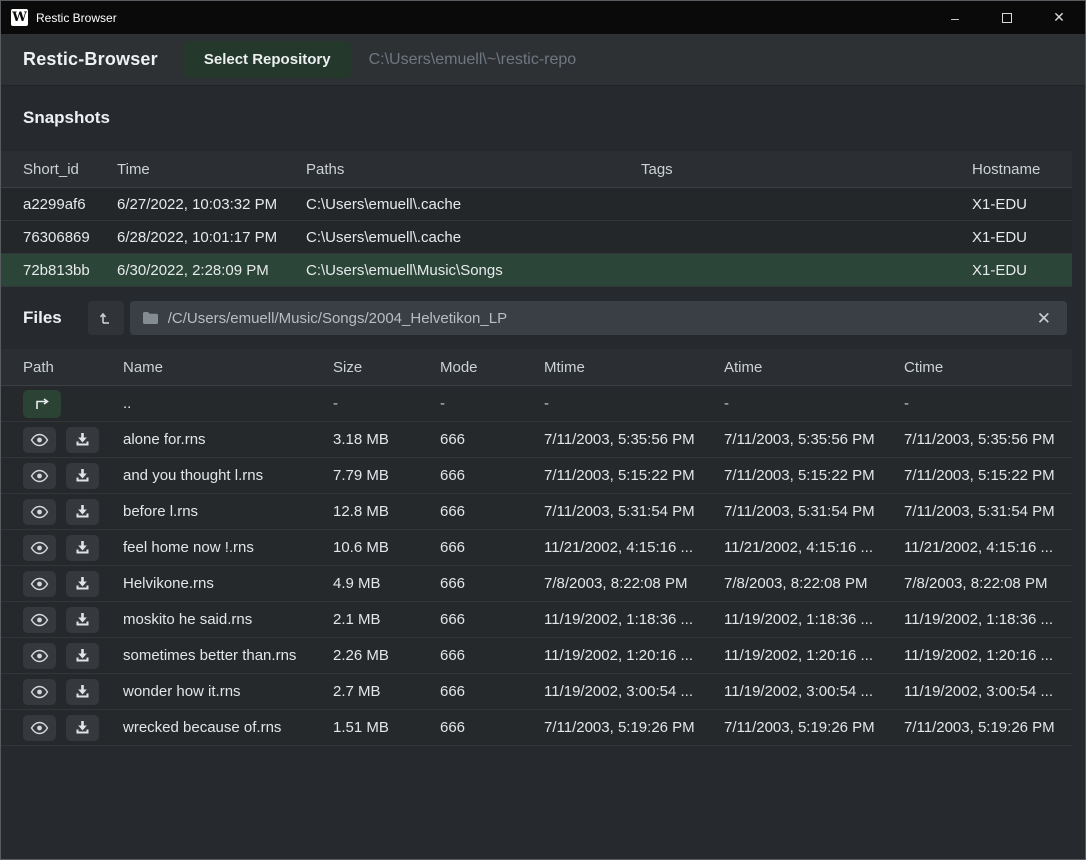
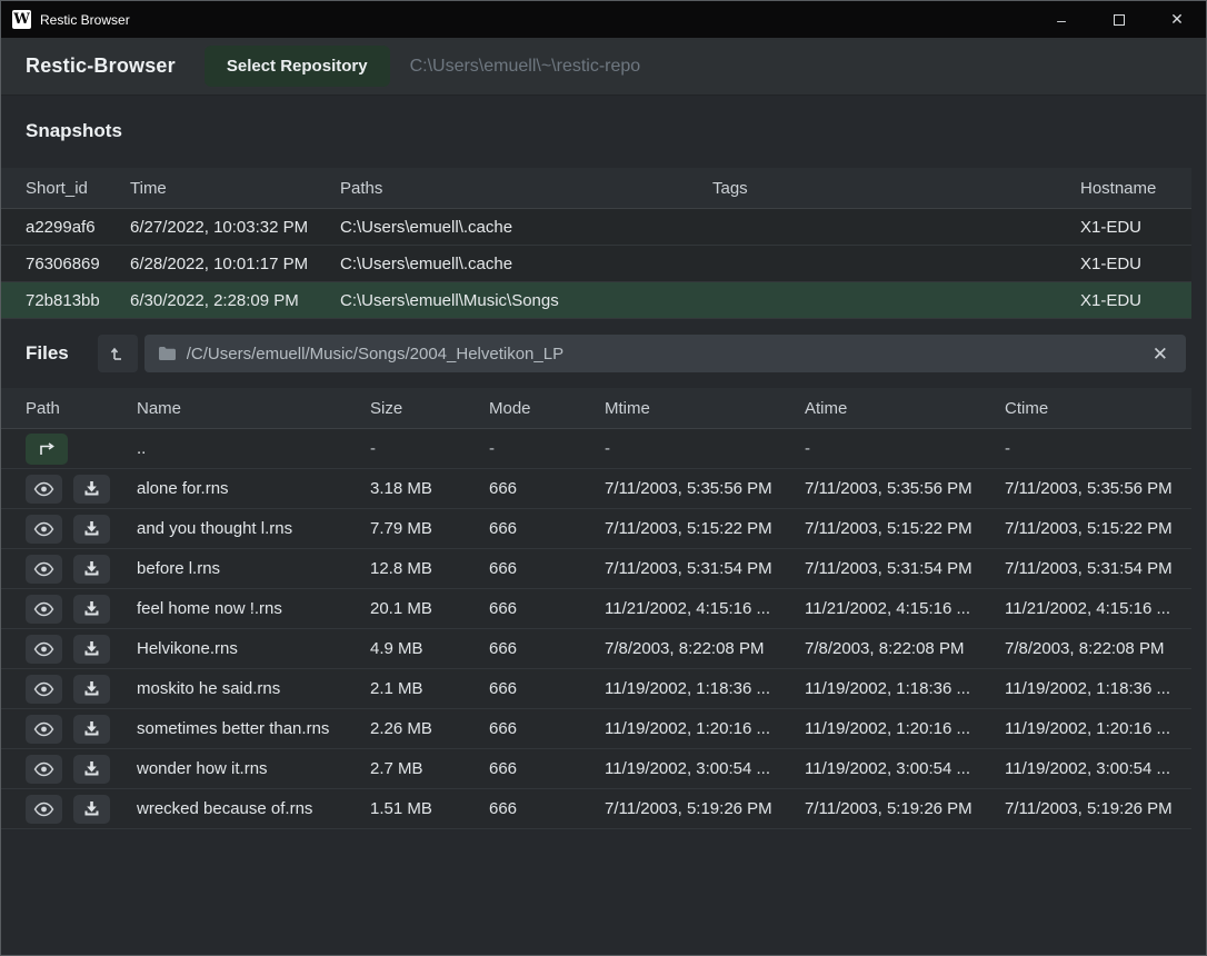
  W
  Restic Browser
  –
  ✕
  Restic-Browser
  Select Repository
  C:\Users\emuell\~\restic-repo
  Snapshots
  Short_id
  Time
  Paths
  Tags
  Hostname
  a2299af6
  6/27/2022, 10:03:32 PM
  C:\Users\emuell\.cache
  X1-EDU
  76306869
  6/28/2022, 10:01:17 PM
  C:\Users\emuell\.cache
  X1-EDU
  72b813bb
  6/30/2022, 2:28:09 PM
  C:\Users\emuell\Music\Songs
  X1-EDU
  Files
  /C/Users/emuell/Music/Songs/2004_Helvetikon_LP
  ✕
  Path
  Name
  Size
  Mode
  Mtime
  Atime
  Ctime
  ..
  -
  -
  -
  -
  -
  alone for.rns
  3.18 MB
  666
  7/11/2003, 5:35:56 PM
  7/11/2003, 5:35:56 PM
  7/11/2003, 5:35:56 PM
  and you thought l.rns
  7.79 MB
  666
  7/11/2003, 5:15:22 PM
  7/11/2003, 5:15:22 PM
  7/11/2003, 5:15:22 PM
  before l.rns
  12.8 MB
  666
  7/11/2003, 5:31:54 PM
  7/11/2003, 5:31:54 PM
  7/11/2003, 5:31:54 PM
  feel home now !.rns
- 10.6 MB
+ 20.1 MB
  666
  11/21/2002, 4:15:16 ...
  11/21/2002, 4:15:16 ...
  11/21/2002, 4:15:16 ...
  Helvikone.rns
  4.9 MB
  666
  7/8/2003, 8:22:08 PM
  7/8/2003, 8:22:08 PM
  7/8/2003, 8:22:08 PM
  moskito he said.rns
  2.1 MB
  666
  11/19/2002, 1:18:36 ...
  11/19/2002, 1:18:36 ...
  11/19/2002, 1:18:36 ...
  sometimes better than.rns
  2.26 MB
  666
  11/19/2002, 1:20:16 ...
  11/19/2002, 1:20:16 ...
  11/19/2002, 1:20:16 ...
  wonder how it.rns
  2.7 MB
  666
  11/19/2002, 3:00:54 ...
  11/19/2002, 3:00:54 ...
  11/19/2002, 3:00:54 ...
  wrecked because of.rns
  1.51 MB
  666
  7/11/2003, 5:19:26 PM
  7/11/2003, 5:19:26 PM
  7/11/2003, 5:19:26 PM
